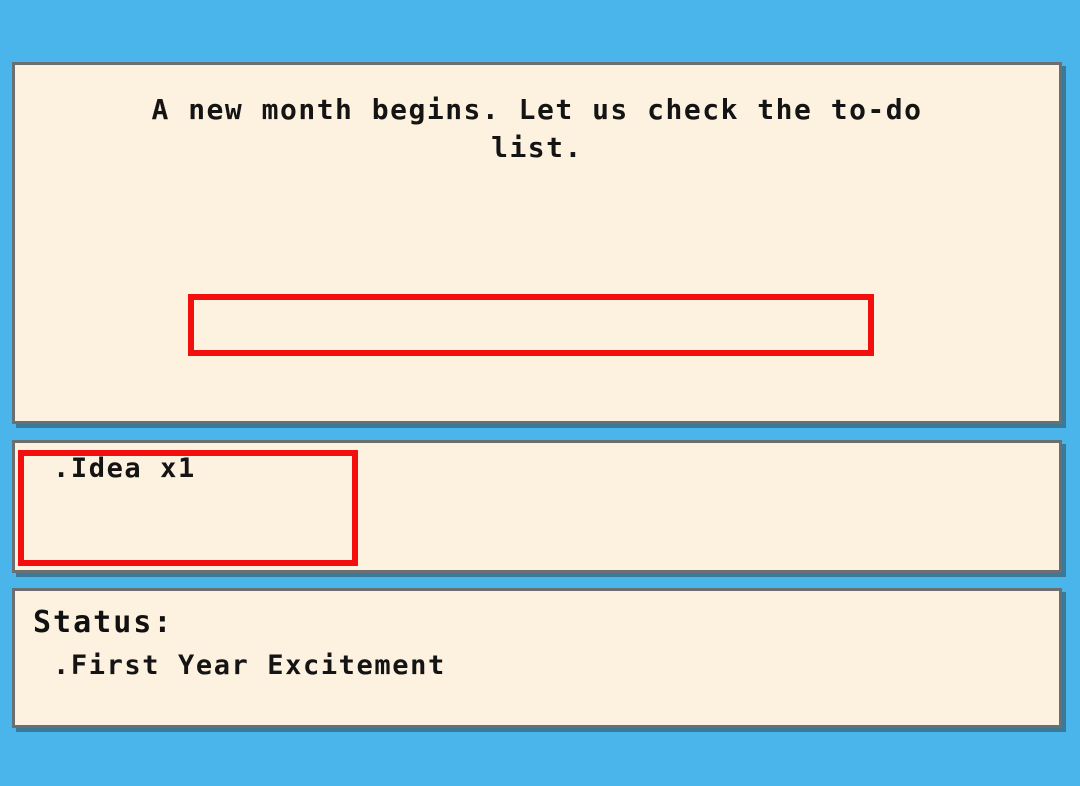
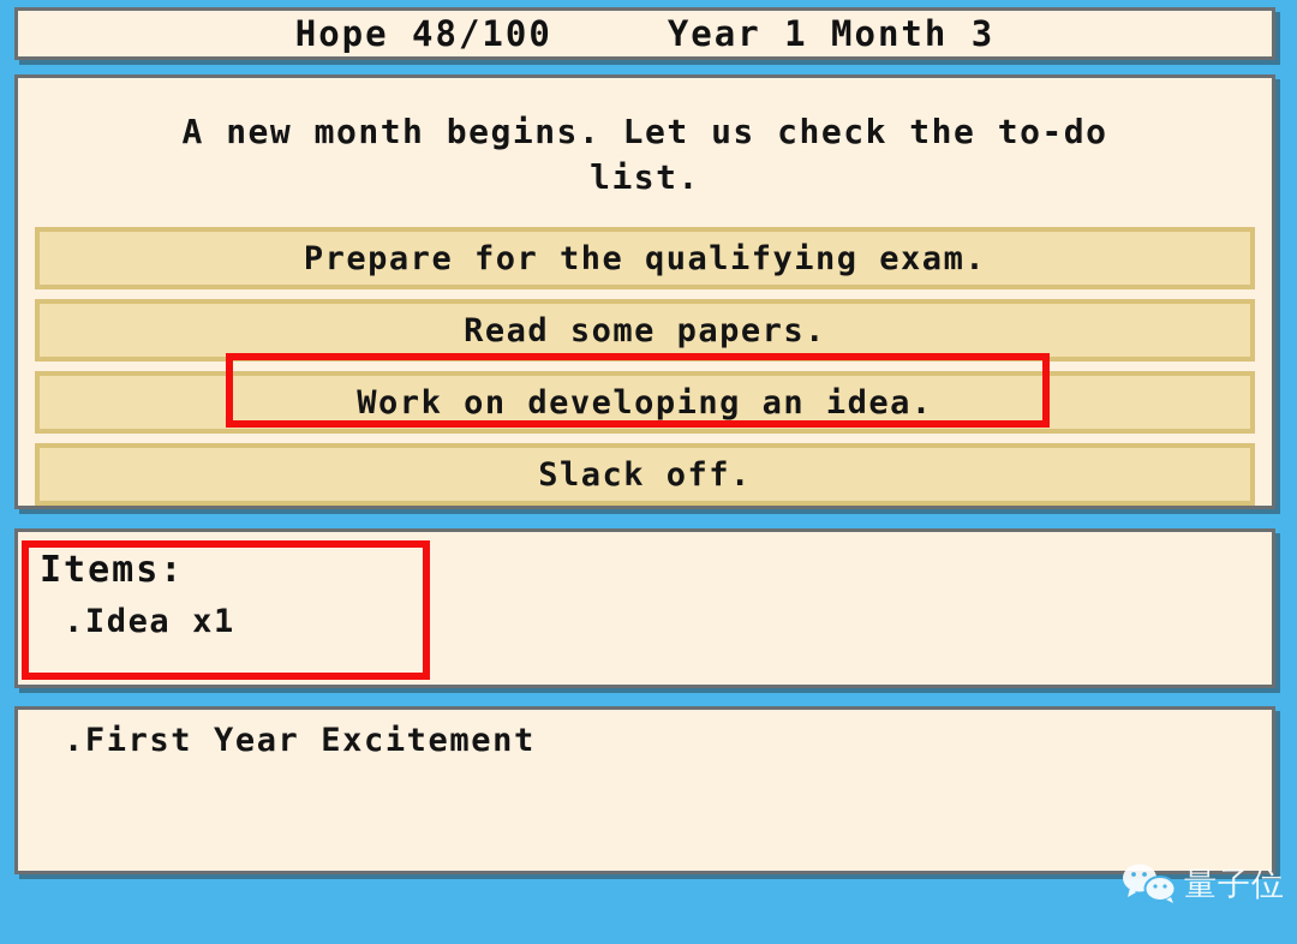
+ Hope 48/100
+ Year 1 Month 3
  A new month begins. Let us check the to-do
  list.
+ Prepare for the qualifying exam.
+ Read some papers.
+ Work on developing an idea.
+ Slack off.
+ Items:
  .Idea x1
- Status:
  .First Year Excitement
+ 量子位
